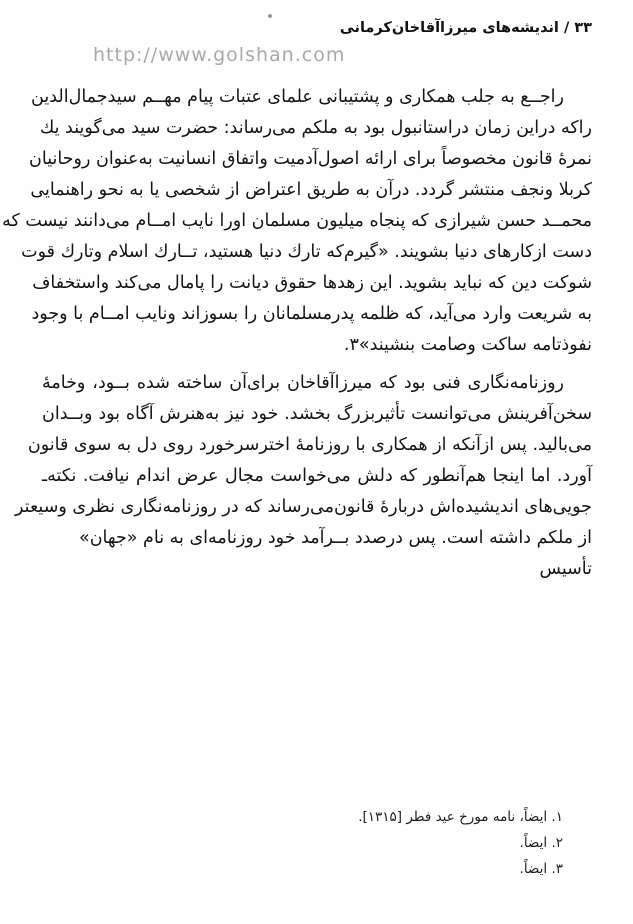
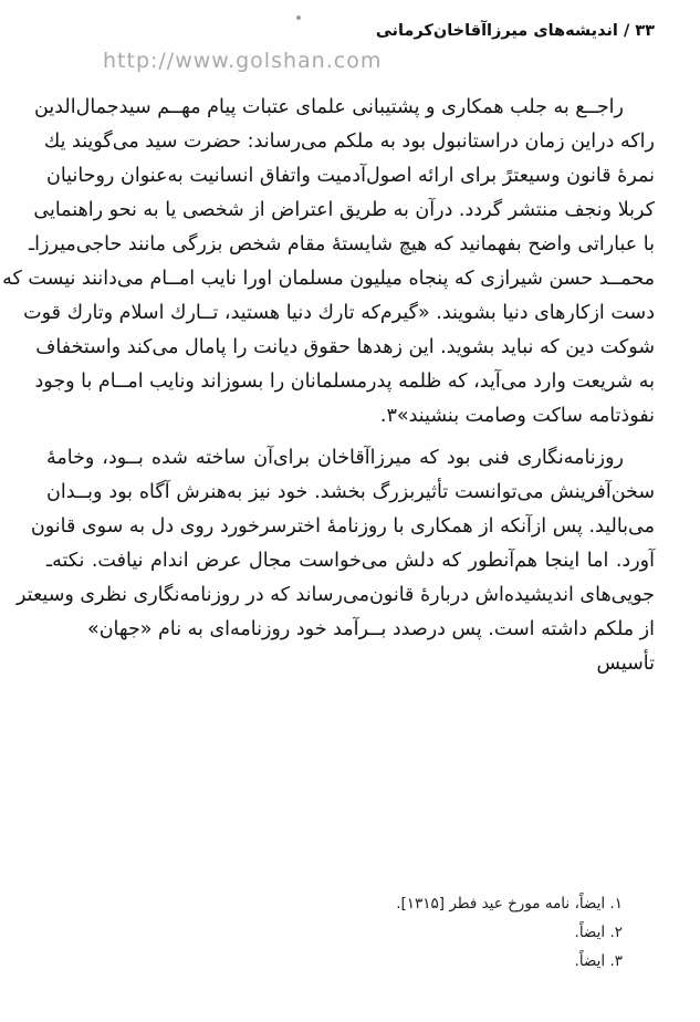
  ۳۳ / اندیشه‌های میرزاآقاخان‌کرمانی
  http://www.golshan.com
  راجــع به جلب همکاری و پشتیبانی علمای عتبات پیام مهــم سیدجمال‌الدین
  راکه دراین زمان دراستانبول بود به ملکم می‌رساند: حضرت سید می‌گویند یك
- نمرهٔ قانون مخصوصاً برای ارائه اصول‌آدمیت واتفاق انسانیت به‌عنوان روحانیان
+ نمرهٔ قانون وسیعترً برای ارائه اصول‌آدمیت واتفاق انسانیت به‌عنوان روحانیان
  کربلا ونجف منتشر گردد. درآن به طریق اعتراض از شخصی یا به نحو راهنمایی
+ با عباراتی واضح بفهمانید که هیچ شایستهٔ مقام شخص بزرگی مانند حاجی‌میرزاـ
  محمــد حسن شیرازی که پنجاه میلیون مسلمان اورا نایب امــام می‌دانند نیست که
  دست ازکارهای دنیا بشویند. «گیرم‌که تارك دنیا هستید، تــارك اسلام وتارك قوت
  شوکت دین که نباید بشوید. این زهدها حقوق دیانت را پامال می‌کند واستخفاف
  به شریعت وارد می‌آید، که ظلمه پدرمسلمانان را بسوزاند ونایب امــام با وجود
  نفوذتامه ساکت وصامت بنشیند»۳.
  روزنامه‌نگاری فنی بود که میرزاآقاخان برای‌آن ساخته شده بــود، وخامهٔ
  سخن‌آفرینش می‌توانست تأثیربزرگ بخشد. خود نیز به‌هنرش آگاه بود وبــدان
  می‌بالید. پس ازآنکه از همکاری با روزنامهٔ اخترسرخورد روی دل به سوی قانون
  آورد. اما اینجا هم‌آنطور که دلش می‌خواست مجال عرض اندام نیافت. نکته‌ـ
  جویی‌های اندیشیده‌اش دربارهٔ قانون‌می‌رساند که در روزنامه‌نگاری نظری وسیعتر
  از ملکم داشته است. پس درصدد بــرآمد خود روزنامه‌ای به نام «جهان» تأسیس
  ۱. ایضاً، نامه مورخ عید فطر [۱۳۱۵].
  ۲. ایضاً.
  ۳. ایضاً.
